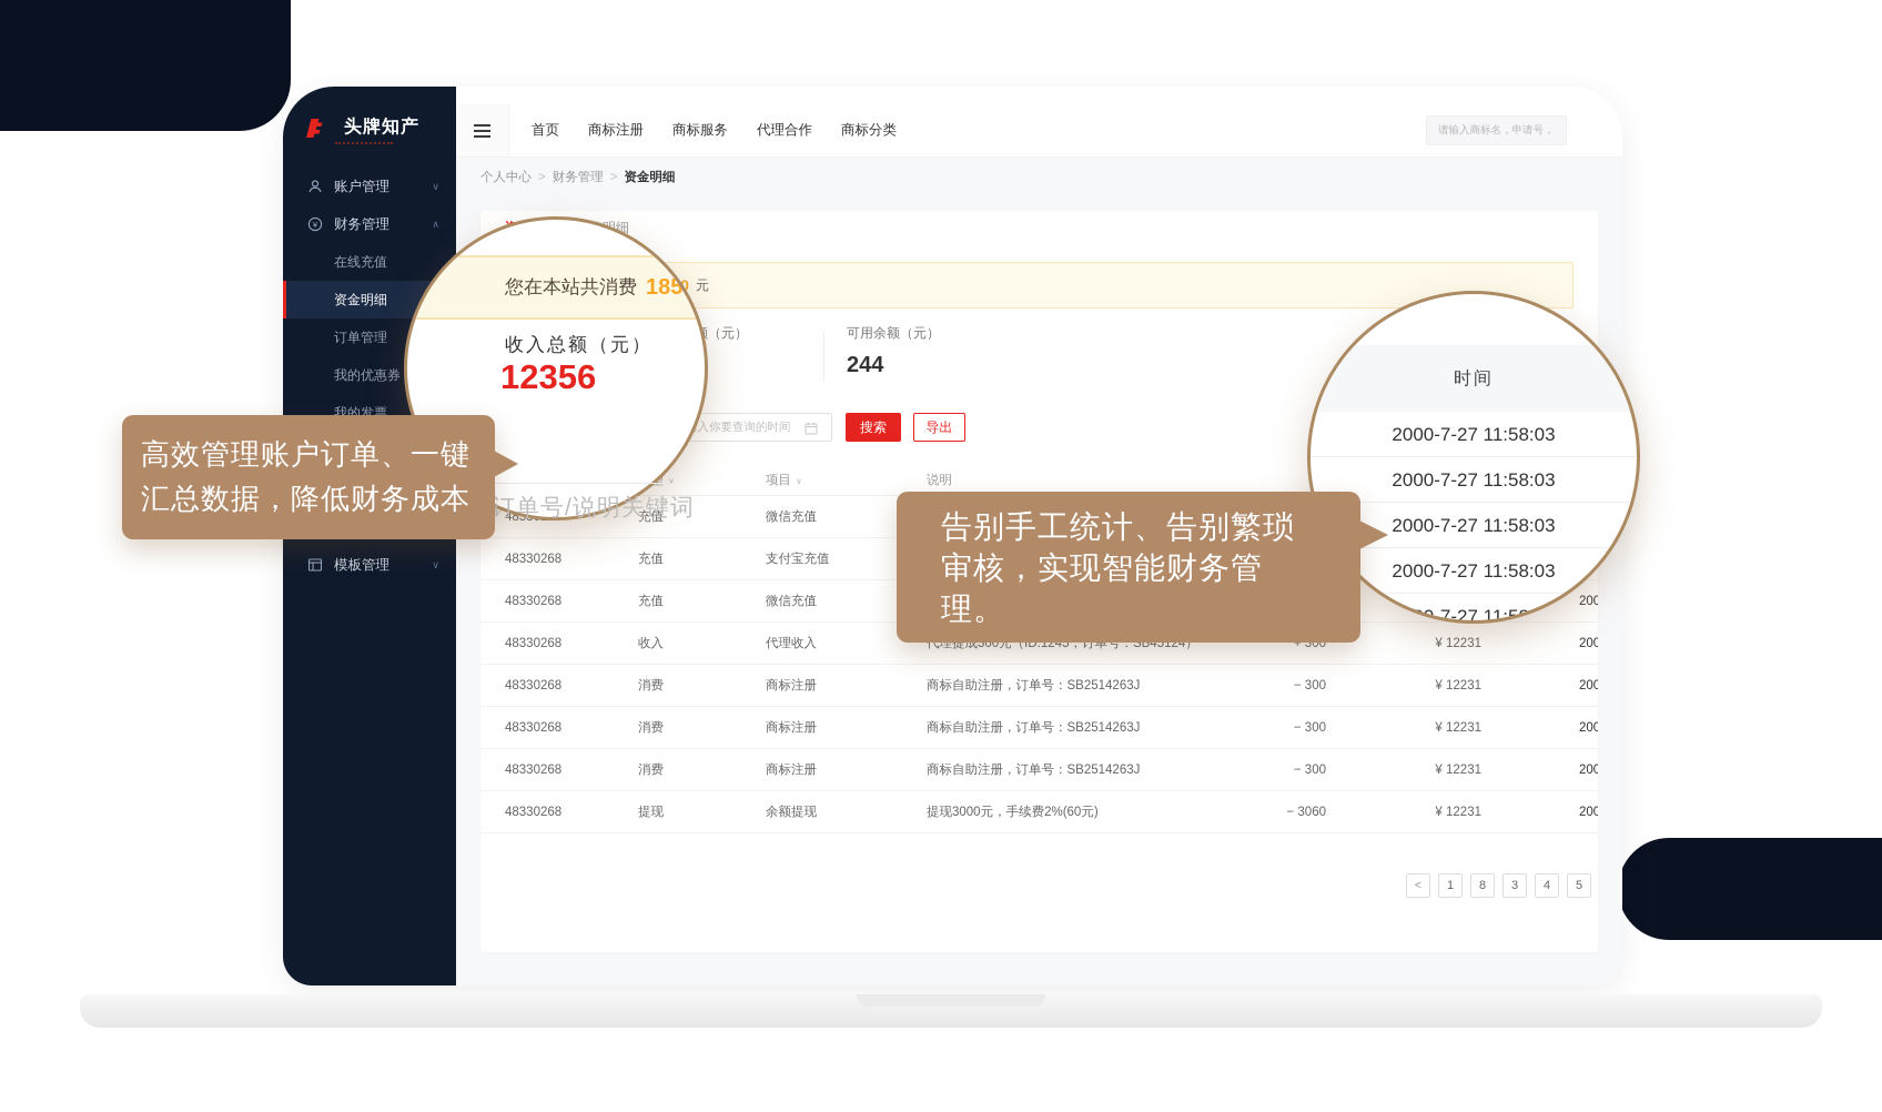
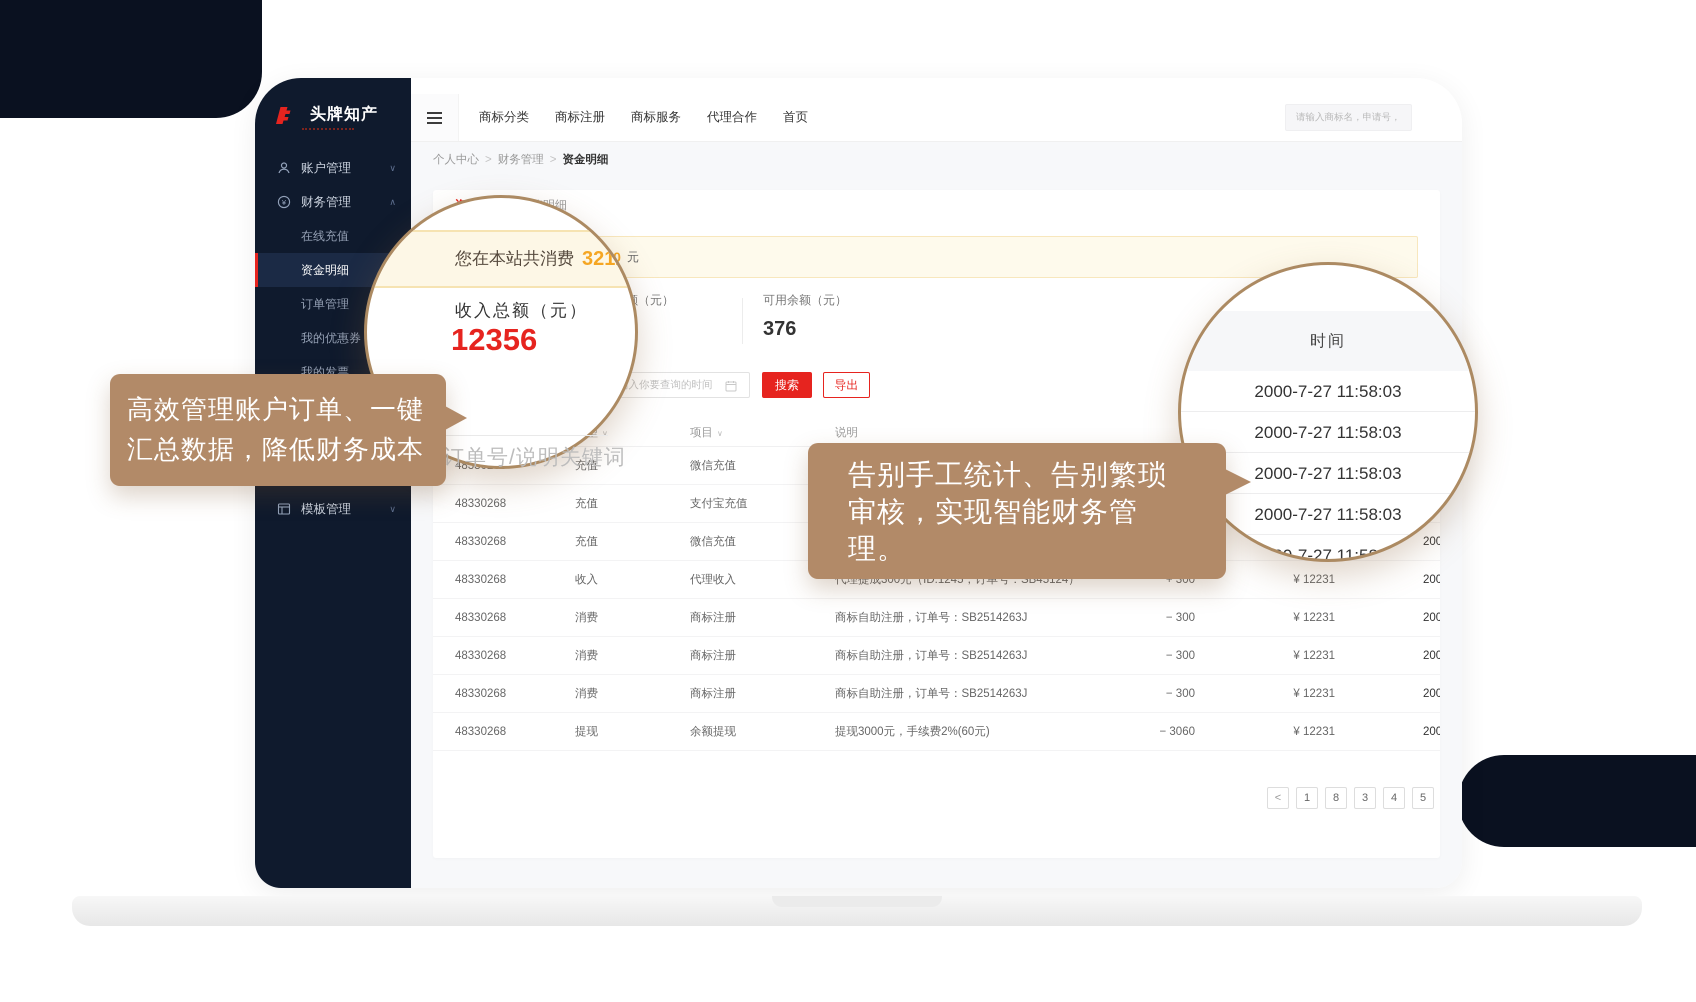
  头牌知产
  账户管理
  ∨
  ¥
  财务管理
  ∧
  在线充值
  资金明细
  订单管理
  我的优惠券
  我的发票
  模板管理
  ∨
- 首页
+ 商标分类
  商标注册
  商标服务
  代理合作
- 商标分类
+ 首页
  请输入商标名，申请号，
  个人中心
  >
  财务管理
  >
  资金明细
  可用余额（元）
- 244
+ 376
  入你要查询的时间
  搜索
  导出
  项目 ∨
  说明
  充值
  微信充值
  48330268
  充值
  支付宝充值
  48330268
  充值
  微信充值
  48330268
  收入
  代理收入
  代理提成300元（ID:1245，订单号：SB45124）
  + 300
  ¥ 12231
  48330268
  消费
  商标注册
  商标自助注册，订单号：SB2514263J
  − 300
  ¥ 12231
  48330268
  消费
  商标注册
  商标自助注册，订单号：SB2514263J
  − 300
  ¥ 12231
  48330268
  消费
  商标注册
  商标自助注册，订单号：SB2514263J
  − 300
  ¥ 12231
  48330268
  提现
  余额提现
  提现3000元，手续费2%(60元)
  − 3060
  ¥ 12231
  <
  1
  8
  3
  4
  5
  您在本站共消费
- 18544
+ 32124
  收入总额（元）
  12356
  订单号/说明关键词
  时间
  2000-7-27 11:58:03
  2000-7-27 11:58:03
  2000-7-27 11:58:03
  2000-7-27 11:58:03
  2000-7-27 11:58:03
  高效管理账户订单、一键
  汇总数据，降低财务成本
  告别手工统计、告别繁琐
  审核，实现智能财务管
  理。
